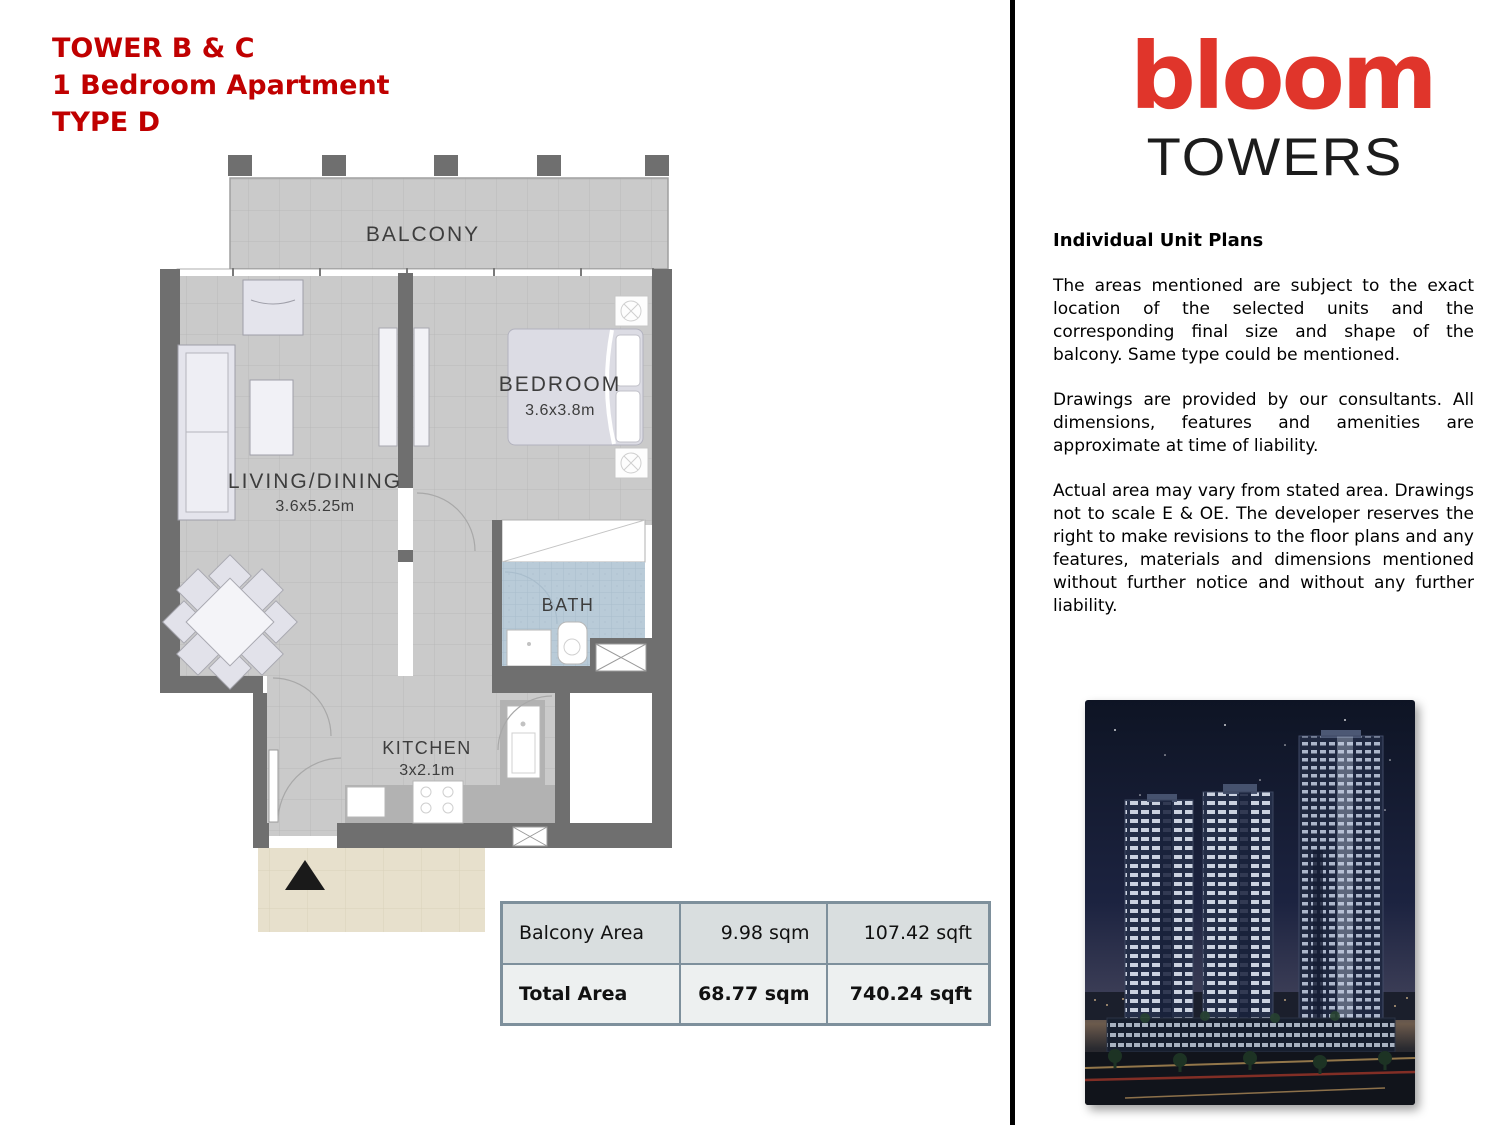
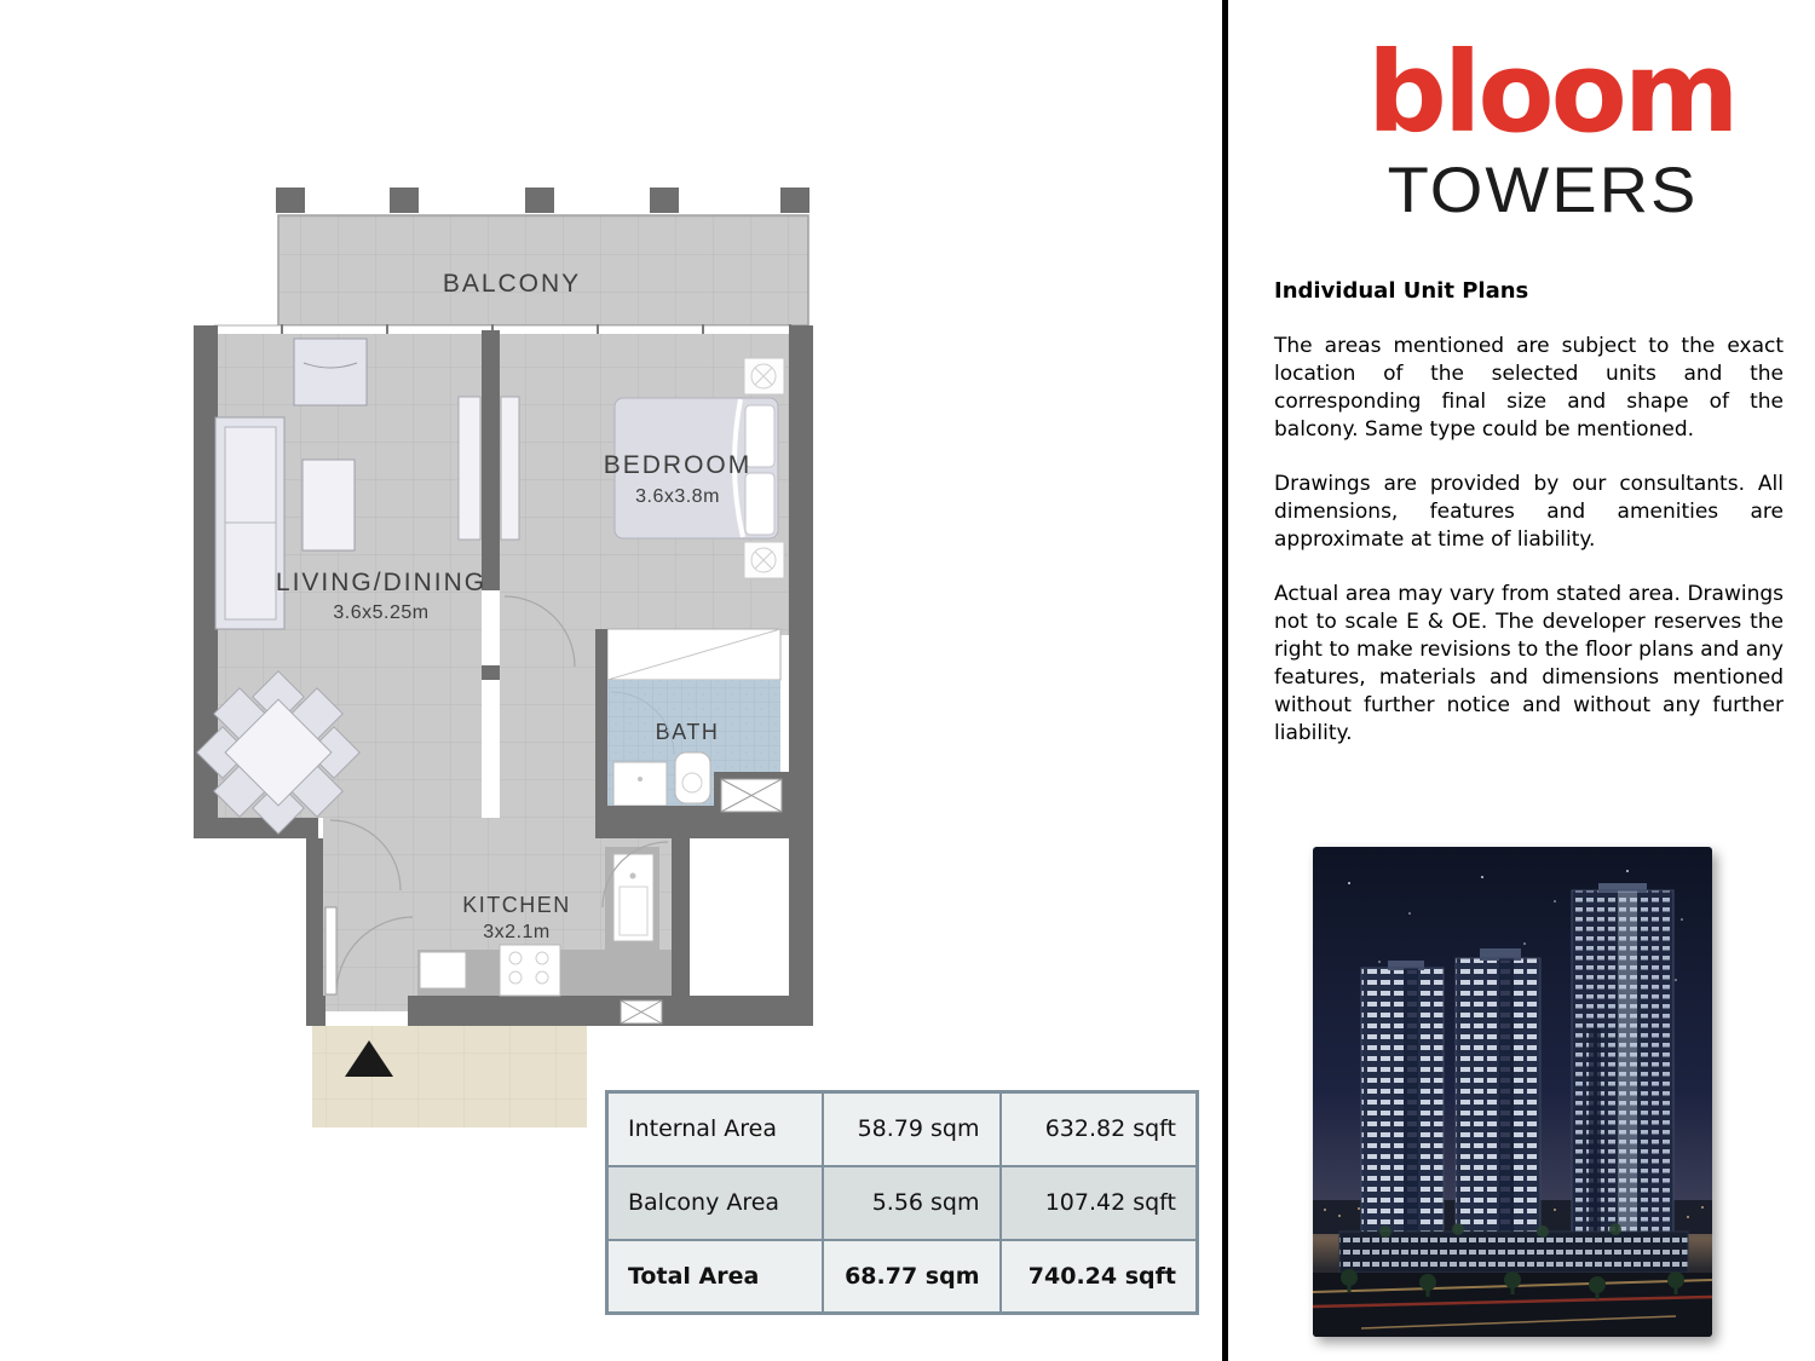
- TOWER B & C
- 1 Bedroom Apartment
- TYPE D
  BALCONY
  BATH
  LIVING/DINING
  3.6x5.25m
  BEDROOM
  3.6x3.8m
  KITCHEN
  3x2.1m
+ Internal Area	58.79 sqm	632.82 sqft
- Balcony Area	9.98 sqm	107.42 sqft
+ Balcony Area	5.56 sqm	107.42 sqft
  Total Area	68.77 sqm	740.24 sqft
  bloom
  TOWERS
  Individual Unit Plans
  The areas mentioned are subject to the exact location of the selected units and the corresponding final size and shape of the balcony. Same type could be mentioned.
  Drawings are provided by our consultants. All dimensions, features and amenities are approximate at time of liability.
  Actual area may vary from stated area. Drawings not to scale E & OE. The developer reserves the right to make revisions to the floor plans and any features, materials and dimensions mentioned without further notice and without any further liability.
